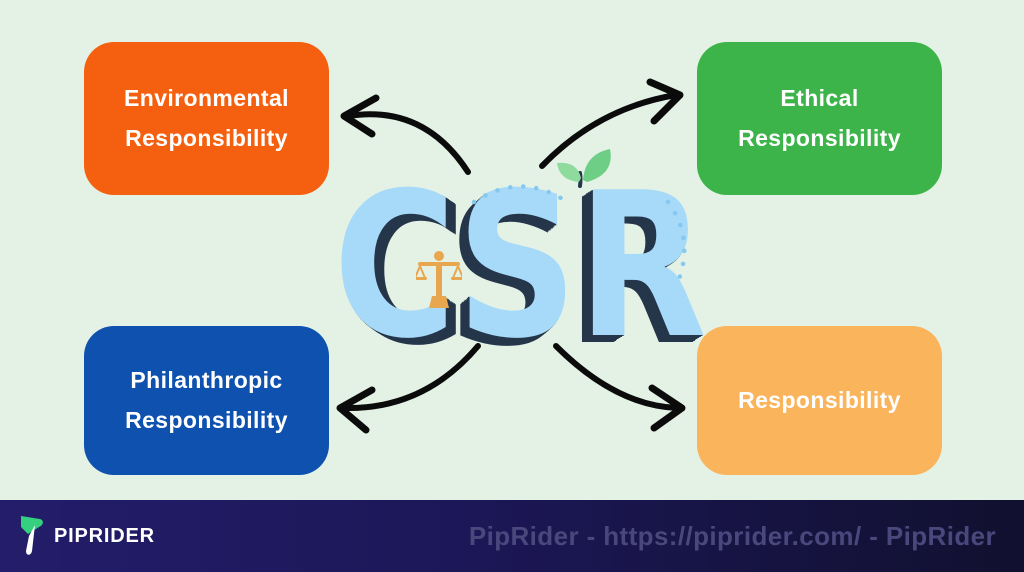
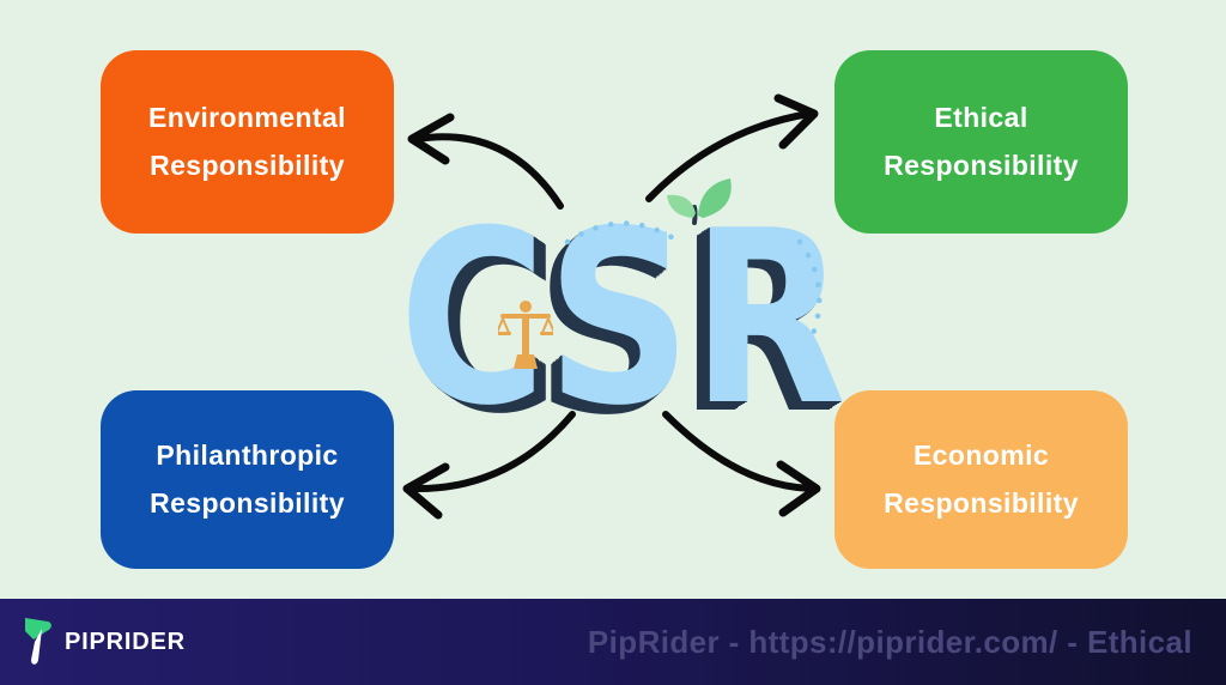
  Environmental
  Responsibility
  Ethical
  Responsibility
  Philanthropic
  Responsibility
+ Economic
  Responsibility
  C
  S
  R
  PIPRIDER
- PipRider - https://piprider.com/ - PipRider
+ PipRider - https://piprider.com/ - Ethical
